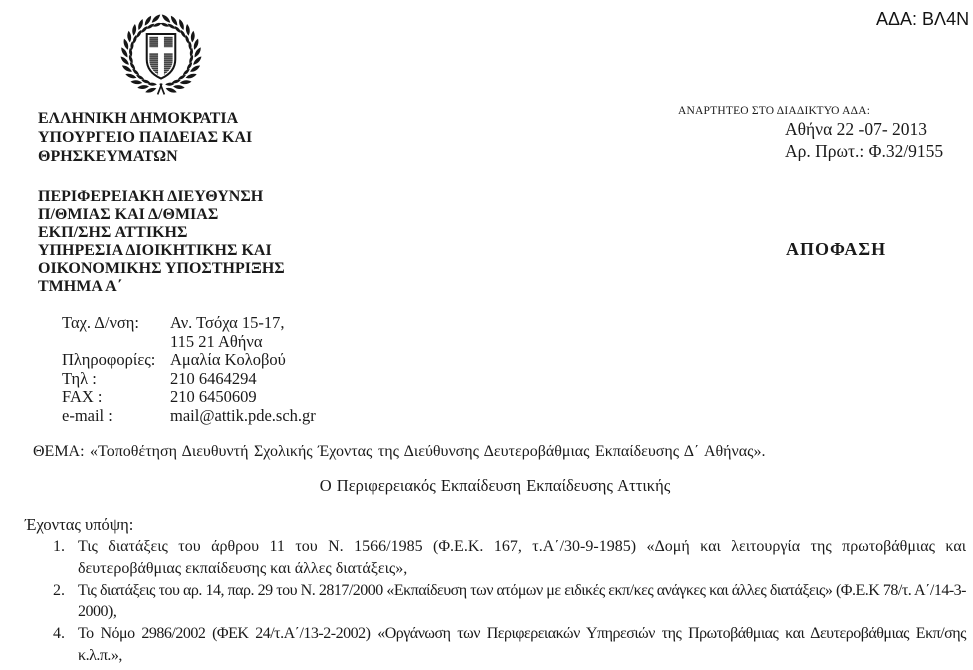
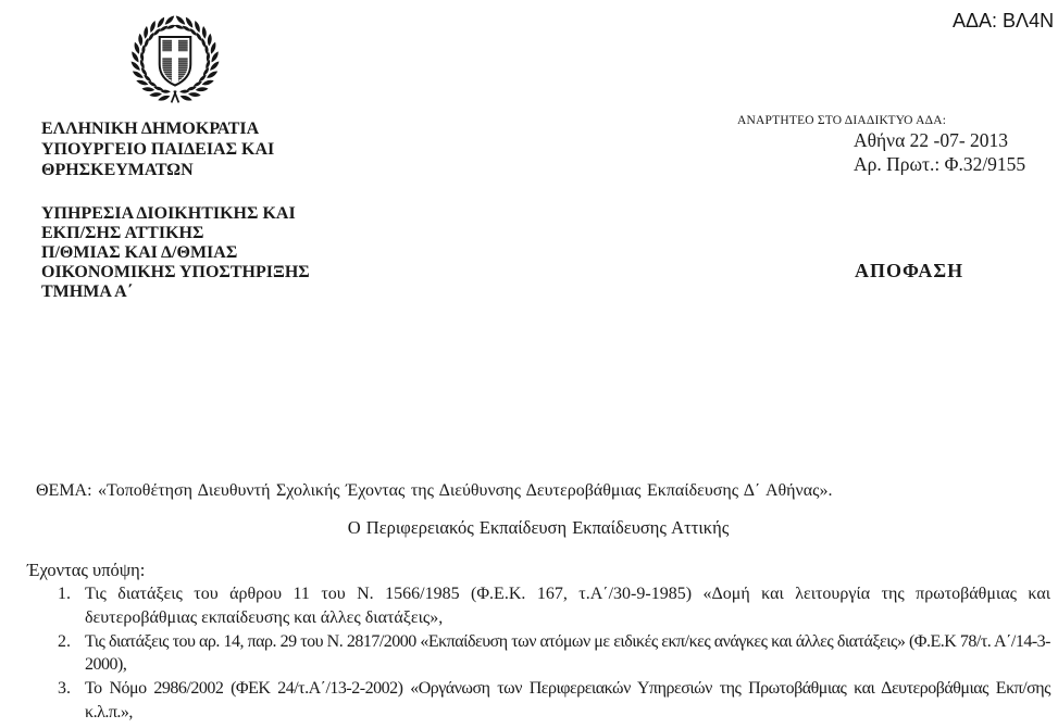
  ΑΔΑ: ΒΛ4Ν
  ΕΛΛΗΝΙΚΗ ΔΗΜΟΚΡΑΤΙΑ
  ΥΠΟΥΡΓΕΙΟ ΠΑΙΔΕΙΑΣ ΚΑΙ
  ΘΡΗΣΚΕΥΜΑΤΩΝ
  ΑΝΑΡΤΗΤΕΟ ΣΤΟ ΔΙΑΔΙΚΤΥΟ ΑΔΑ:
  Αθήνα 22 -07- 2013
  Αρ. Πρωτ.: Φ.32/9155
- ΠΕΡΙΦΕΡΕΙΑΚΗ ΔΙΕΥΘΥΝΣΗ
- Π/ΘΜΙΑΣ ΚΑΙ Δ/ΘΜΙΑΣ
+ ΥΠΗΡΕΣΙΑ ΔΙΟΙΚΗΤΙΚΗΣ ΚΑΙ
  ΕΚΠ/ΣΗΣ ΑΤΤΙΚΗΣ
- ΥΠΗΡΕΣΙΑ ΔΙΟΙΚΗΤΙΚΗΣ ΚΑΙ
+ Π/ΘΜΙΑΣ ΚΑΙ Δ/ΘΜΙΑΣ
  ΟΙΚΟΝΟΜΙΚΗΣ ΥΠΟΣΤΗΡΙΞΗΣ
  ΤΜΗΜΑ Α΄
  ΑΠΟΦΑΣΗ
- Ταχ. Δ/νση:
- Αν. Τσόχα 15-17,
- 115 21 Αθήνα
- Πληροφορίες:
- Αμαλία Κολοβού
- Τηλ :
- 210 6464294
- FAX :
- 210 6450609
- e-mail :
- mail@attik.pde.sch.gr
  ΘΕΜΑ: «Τοποθέτηση Διευθυντή Σχολικής Έχοντας της Διεύθυνσης Δευτεροβάθμιας Εκπαίδευσης Δ΄ Αθήνας».
  Ο Περιφερειακός Εκπαίδευση Εκπαίδευσης Αττικής
  Έχοντας υπόψη:
  1.
  Τις διατάξεις του άρθρου 11 του Ν. 1566/1985 (Φ.Ε.Κ. 167, τ.Α΄/30-9-1985) «Δομή και λειτουργία της πρωτοβάθμιας και δευτεροβάθμιας εκπαίδευσης και άλλες διατάξεις»,
  2.
  Τις διατάξεις του αρ. 14, παρ. 29 του Ν. 2817/2000 «Εκπαίδευση των ατόμων με ειδικές εκπ/κες ανάγκες και άλλες διατάξεις» (Φ.Ε.Κ 78/τ. Α΄/14-3-2000),
- 4.
+ 3.
  Το Νόμο 2986/2002 (ΦΕΚ 24/τ.Α΄/13-2-2002) «Οργάνωση των Περιφερειακών Υπηρεσιών της Πρωτοβάθμιας και Δευτεροβάθμιας Εκπ/σης κ.λ.π.»,
